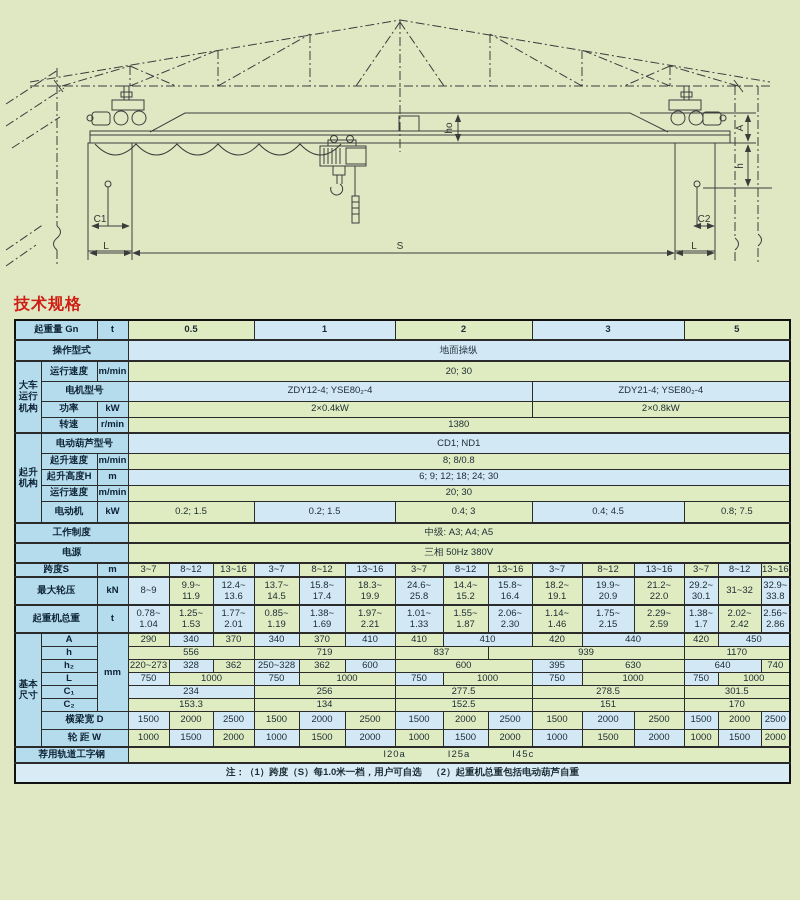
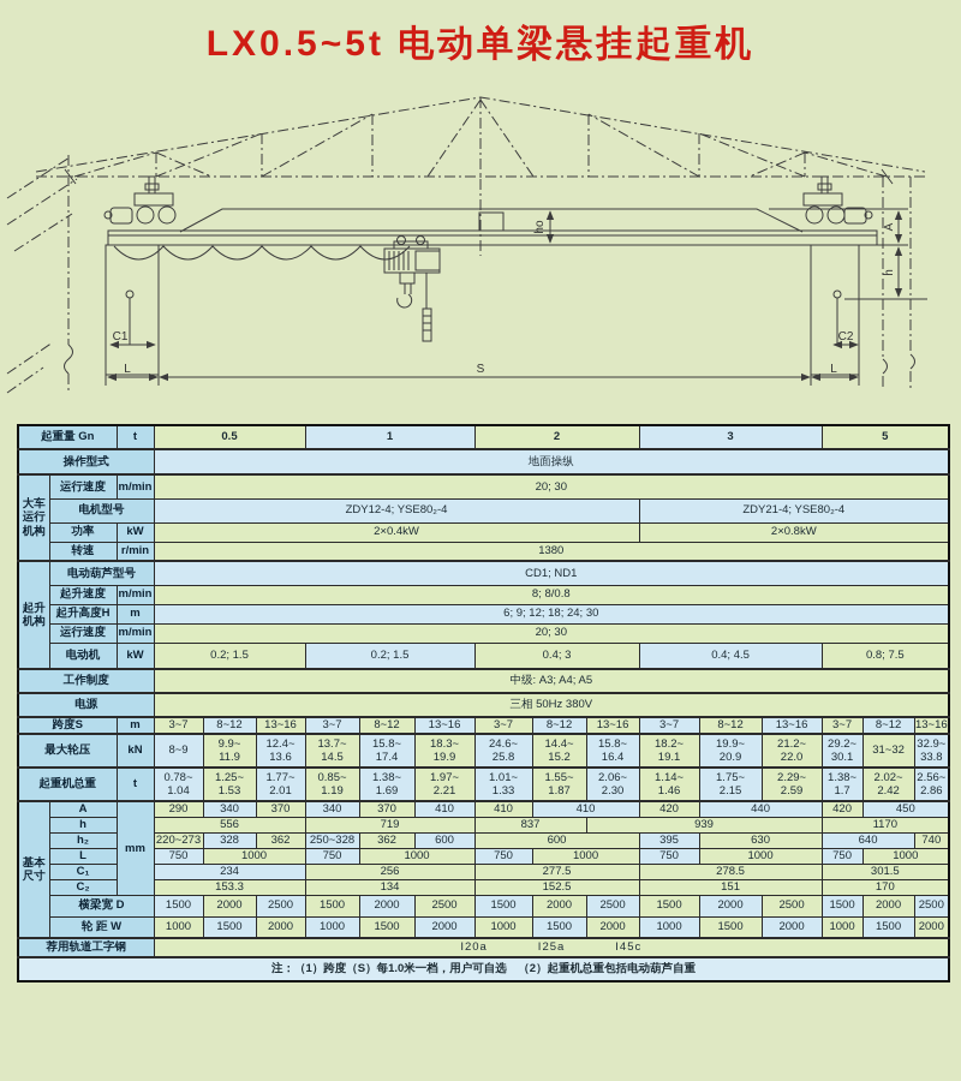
+ LX0.5~5t 电动单梁悬挂起重机
  C1
  C2
  L
  L
  S
- 技术规格
  起重量 Gn	t	0.5	1	2	3	5
  操作型式	地面操纵
  大车运行机构	运行速度	m/min	20; 30
  电机型号	ZDY12-4; YSE80₂-4	ZDY21-4; YSE80₂-4
  功率	kW	2×0.4kW	2×0.8kW
  转速	r/min	1380
  起升机构	电动葫芦型号	CD1; ND1
  起升速度	m/min	8; 8/0.8
  起升高度H	m	6; 9; 12; 18; 24; 30
  运行速度	m/min	20; 30
  电动机	kW	0.2; 1.5	0.2; 1.5	0.4; 3	0.4; 4.5	0.8; 7.5
  工作制度	中级: A3; A4; A5
  电源	三相 50Hz 380V
  跨度S	m	3~7	8~12	13~16	3~7	8~12	13~16	3~7	8~12	13~16	3~7	8~12	13~16	3~7	8~12	13~16
  最大轮压	kN	8~9	9.9~ 11.9	12.4~ 13.6	13.7~ 14.5	15.8~ 17.4	18.3~ 19.9	24.6~ 25.8	14.4~ 15.2	15.8~ 16.4	18.2~ 19.1	19.9~ 20.9	21.2~ 22.0	29.2~ 30.1	31~32	32.9~ 33.8
  起重机总重	t	0.78~ 1.04	1.25~ 1.53	1.77~ 2.01	0.85~ 1.19	1.38~ 1.69	1.97~ 2.21	1.01~ 1.33	1.55~ 1.87	2.06~ 2.30	1.14~ 1.46	1.75~ 2.15	2.29~ 2.59	1.38~ 1.7	2.02~ 2.42	2.56~ 2.86
  基本尺寸	A	mm	290	340	370	340	370	410	410	410	420	440	420	450
  h	556	719	837	939	1170
  h₂	220~273	328	362	250~328	362	600	600	395	630	640	740
  L	750	1000	750	1000	750	1000	750	1000	750	1000
  C₁	234	256	277.5	278.5	301.5
  C₂	153.3	134	152.5	151	170
  横梁宽 D	1500	2000	2500	1500	2000	2500	1500	2000	2500	1500	2000	2500	1500	2000	2500
  轮 距 W	1000	1500	2000	1000	1500	2000	1000	1500	2000	1000	1500	2000	1000	1500	2000
  荐用轨道工字钢	I20a I25a I45c
  注：（1）跨度（S）每1.0米一档，用户可自选 （2）起重机总重包括电动葫芦自重
